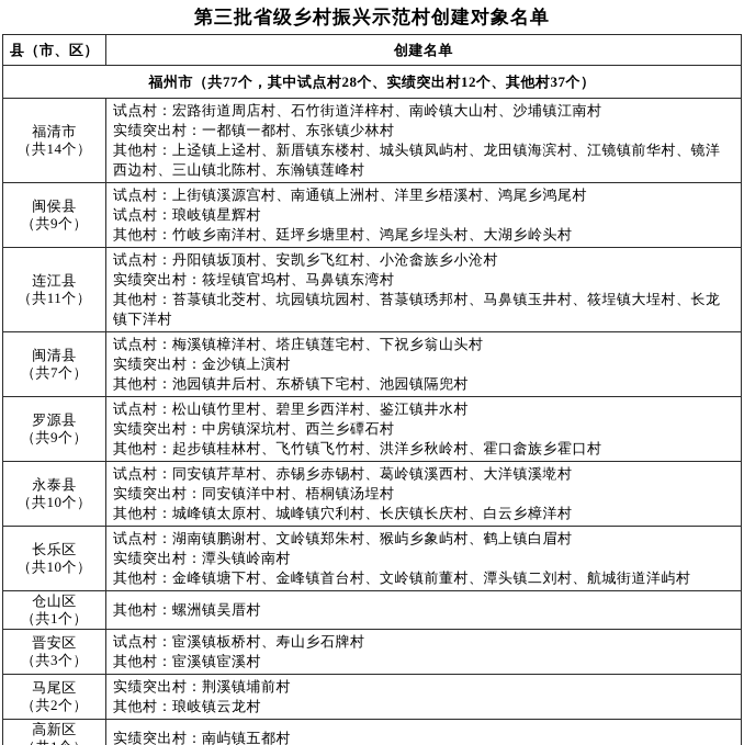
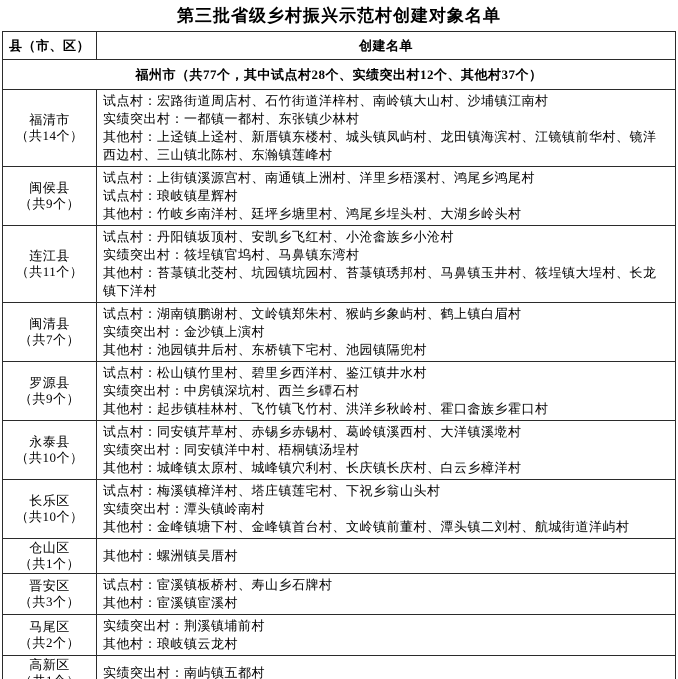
  第三批省级乡村振兴示范村创建对象名单
  县（市、区）	创建名单
  福州市（共77个，其中试点村28个、实绩突出村12个、其他村37个）
  福清市 （共14个）	试点村：宏路街道周店村、石竹街道洋梓村、南岭镇大山村、沙埔镇江南村实绩突出村：一都镇一都村、东张镇少林村其他村：上迳镇上迳村、新厝镇东楼村、城头镇凤屿村、龙田镇海滨村、江镜镇前华村、镜洋西边村、三山镇北陈村、东瀚镇莲峰村
  闽侯县 （共9个）	试点村：上街镇溪源宫村、南通镇上洲村、洋里乡梧溪村、鸿尾乡鸿尾村试点村：琅岐镇星辉村其他村：竹岐乡南洋村、廷坪乡塘里村、鸿尾乡埕头村、大湖乡岭头村
  连江县 （共11个）	试点村：丹阳镇坂顶村、安凯乡飞红村、小沧畲族乡小沧村实绩突出村：筱埕镇官坞村、马鼻镇东湾村其他村：苔菉镇北茭村、坑园镇坑园村、苔菉镇琇邦村、马鼻镇玉井村、筱埕镇大埕村、长龙镇下洋村
- 闽清县 （共7个）	试点村：梅溪镇樟洋村、塔庄镇莲宅村、下祝乡翁山头村实绩突出村：金沙镇上演村其他村：池园镇井后村、东桥镇下宅村、池园镇隔兜村
+ 闽清县 （共7个）	试点村：湖南镇鹏谢村、文岭镇郑朱村、猴屿乡象屿村、鹤上镇白眉村实绩突出村：金沙镇上演村其他村：池园镇井后村、东桥镇下宅村、池园镇隔兜村
  罗源县 （共9个）	试点村：松山镇竹里村、碧里乡西洋村、鉴江镇井水村实绩突出村：中房镇深坑村、西兰乡磹石村其他村：起步镇桂林村、飞竹镇飞竹村、洪洋乡秋岭村、霍口畲族乡霍口村
  永泰县 （共10个）	试点村：同安镇芹草村、赤锡乡赤锡村、葛岭镇溪西村、大洋镇溪墘村实绩突出村：同安镇洋中村、梧桐镇汤埕村其他村：城峰镇太原村、城峰镇穴利村、长庆镇长庆村、白云乡樟洋村
- 长乐区 （共10个）	试点村：湖南镇鹏谢村、文岭镇郑朱村、猴屿乡象屿村、鹤上镇白眉村实绩突出村：潭头镇岭南村其他村：金峰镇塘下村、金峰镇首台村、文岭镇前董村、潭头镇二刘村、航城街道洋屿村
+ 长乐区 （共10个）	试点村：梅溪镇樟洋村、塔庄镇莲宅村、下祝乡翁山头村实绩突出村：潭头镇岭南村其他村：金峰镇塘下村、金峰镇首台村、文岭镇前董村、潭头镇二刘村、航城街道洋屿村
  仓山区 （共1个）	其他村：螺洲镇吴厝村
  晋安区 （共3个）	试点村：宦溪镇板桥村、寿山乡石牌村其他村：宦溪镇宦溪村
  马尾区 （共2个）	实绩突出村：荆溪镇埔前村其他村：琅岐镇云龙村
  高新区	实绩突出村：南屿镇五都村
